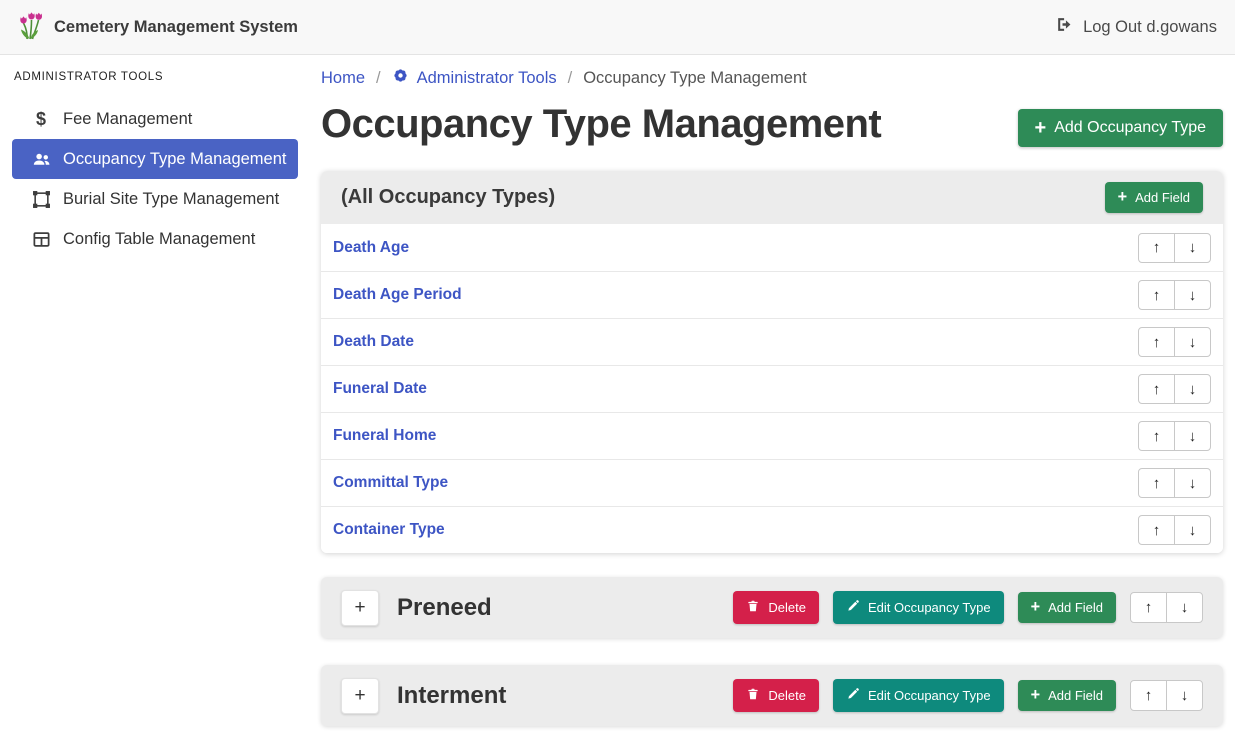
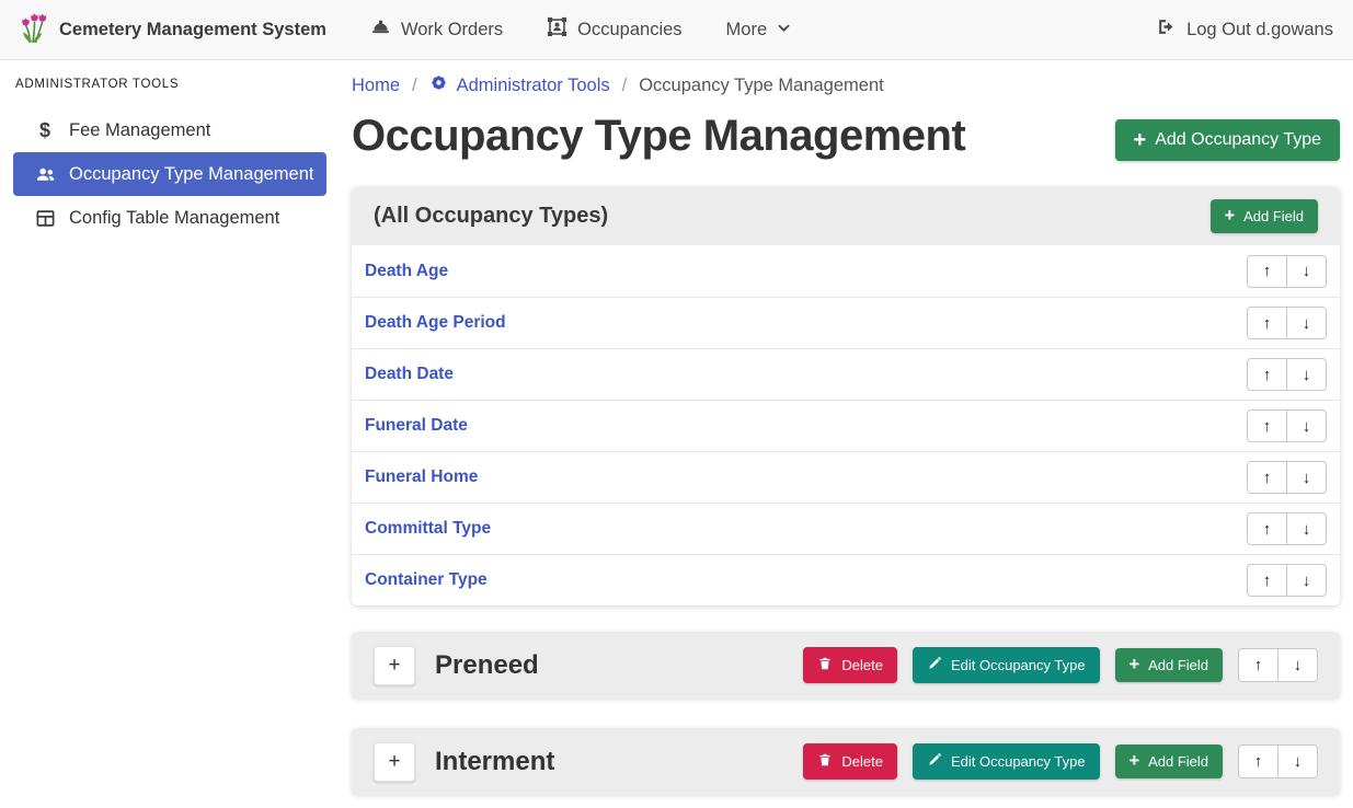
  Cemetery Management System
+ Work Orders
+ Occupancies
+ More
  Log Out d.gowans
  ADMINISTRATOR TOOLS
  $
  Fee Management
  Occupancy Type Management
- Burial Site Type Management
  Config Table Management
  Home
  /
  Administrator Tools
  /
  Occupancy Type Management
  Occupancy Type Management
  +
  Add Occupancy Type
  (All Occupancy Types)
  +
  Add Field
  Death Age
  ↑
  ↓
  Death Age Period
  ↑
  ↓
  Death Date
  ↑
  ↓
  Funeral Date
  ↑
  ↓
  Funeral Home
  ↑
  ↓
  Committal Type
  ↑
  ↓
  Container Type
  ↑
  ↓
  +
  Preneed
  Delete
  Edit Occupancy Type
  +
  Add Field
  ↑
  ↓
  +
  Interment
  Delete
  Edit Occupancy Type
  +
  Add Field
  ↑
  ↓
